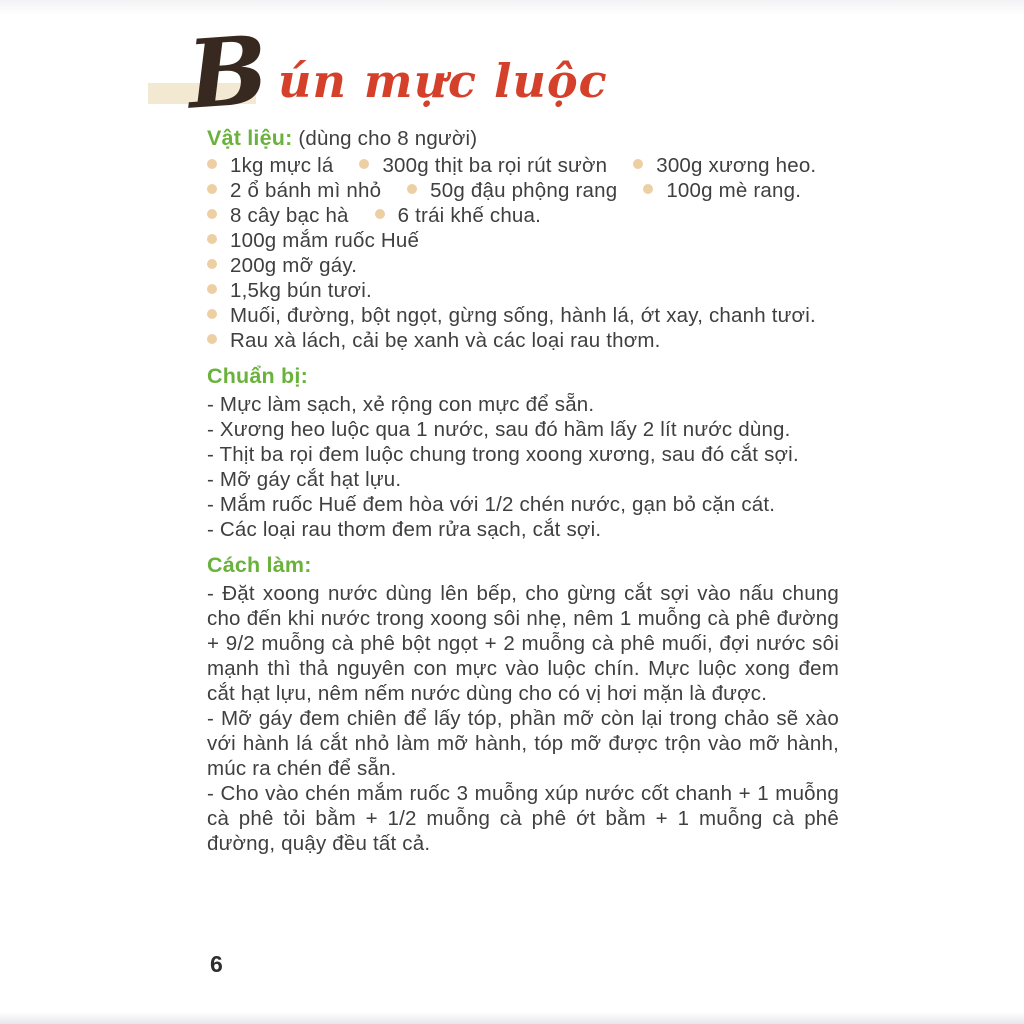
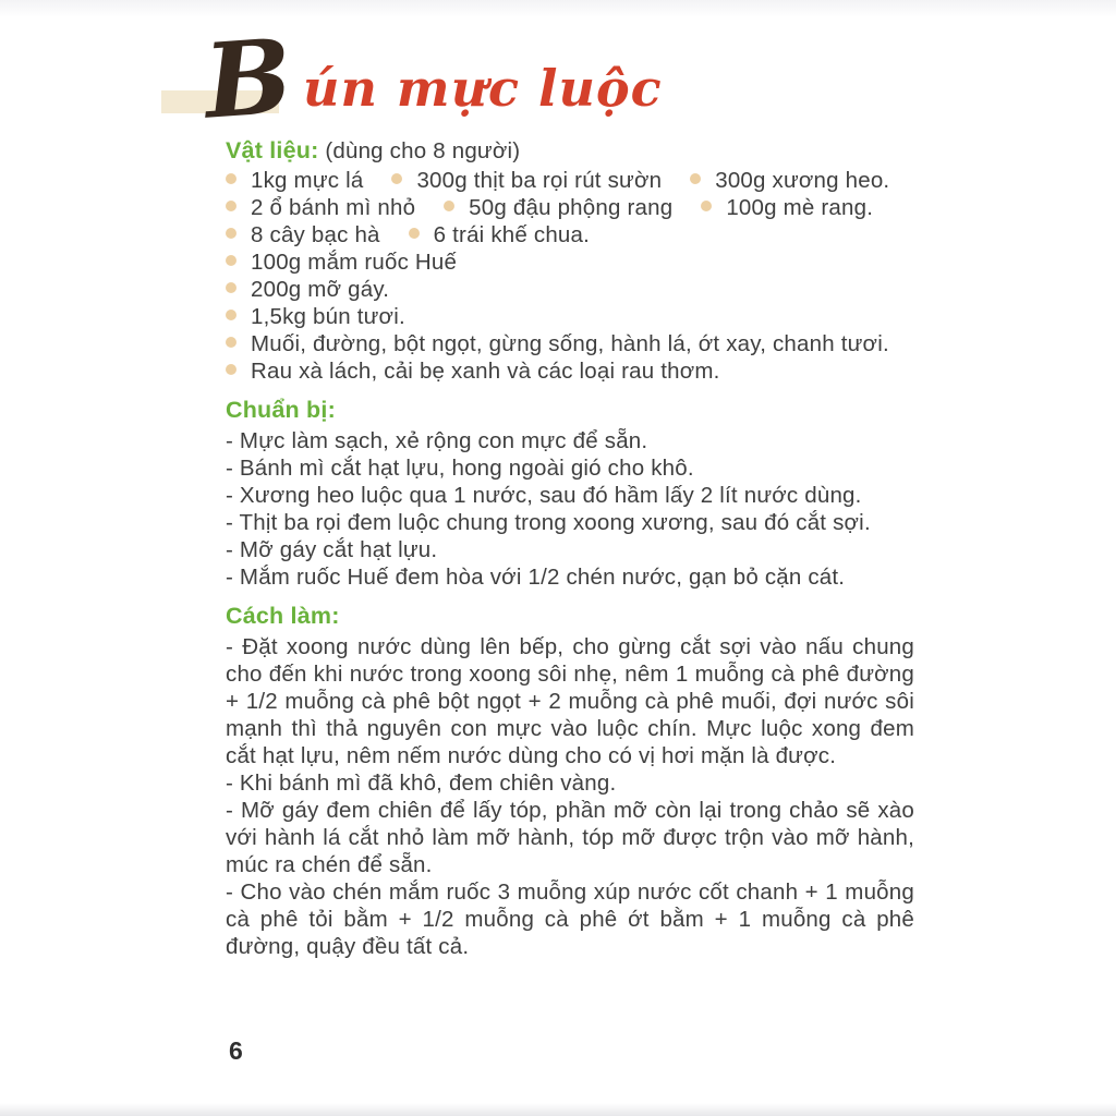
  ún mực luộc
  Vật liệu: (dùng cho 8 người)
  1kg mực lá 300g thịt ba rọi rút sườn 300g xương heo.
  2 ổ bánh mì nhỏ 50g đậu phộng rang 100g mè rang.
  8 cây bạc hà 6 trái khế chua.
  100g mắm ruốc Huế
  200g mỡ gáy.
  1,5kg bún tươi.
  Muối, đường, bột ngọt, gừng sống, hành lá, ớt xay, chanh tươi.
  Rau xà lách, cải bẹ xanh và các loại rau thơm.
  Chuẩn bị:
  - Mực làm sạch, xẻ rộng con mực để sẵn.
+ - Bánh mì cắt hạt lựu, hong ngoài gió cho khô.
  - Xương heo luộc qua 1 nước, sau đó hầm lấy 2 lít nước dùng.
  - Thịt ba rọi đem luộc chung trong xoong xương, sau đó cắt sợi.
  - Mỡ gáy cắt hạt lựu.
  - Mắm ruốc Huế đem hòa với 1/2 chén nước, gạn bỏ cặn cát.
- - Các loại rau thơm đem rửa sạch, cắt sợi.
  Cách làm:
- - Đặt xoong nước dùng lên bếp, cho gừng cắt sợi vào nấu chung cho đến khi nước trong xoong sôi nhẹ, nêm 1 muỗng cà phê đường + 9/2 muỗng cà phê bột ngọt + 2 muỗng cà phê muối, đợi nước sôi mạnh thì thả nguyên con mực vào luộc chín. Mực luộc xong đem cắt hạt lựu, nêm nếm nước dùng cho có vị hơi mặn là được.
+ - Đặt xoong nước dùng lên bếp, cho gừng cắt sợi vào nấu chung cho đến khi nước trong xoong sôi nhẹ, nêm 1 muỗng cà phê đường + 1/2 muỗng cà phê bột ngọt + 2 muỗng cà phê muối, đợi nước sôi mạnh thì thả nguyên con mực vào luộc chín. Mực luộc xong đem cắt hạt lựu, nêm nếm nước dùng cho có vị hơi mặn là được.
+ - Khi bánh mì đã khô, đem chiên vàng.
  - Mỡ gáy đem chiên để lấy tóp, phần mỡ còn lại trong chảo sẽ xào với hành lá cắt nhỏ làm mỡ hành, tóp mỡ được trộn vào mỡ hành, múc ra chén để sẵn.
  - Cho vào chén mắm ruốc 3 muỗng xúp nước cốt chanh + 1 muỗng cà phê tỏi bằm + 1/2 muỗng cà phê ớt bằm + 1 muỗng cà phê đường, quậy đều tất cả.
  6
